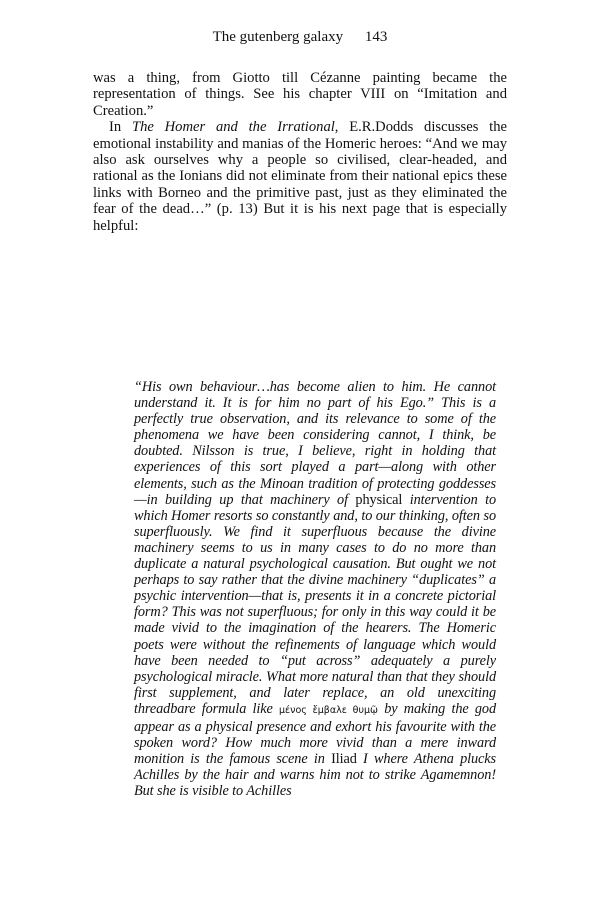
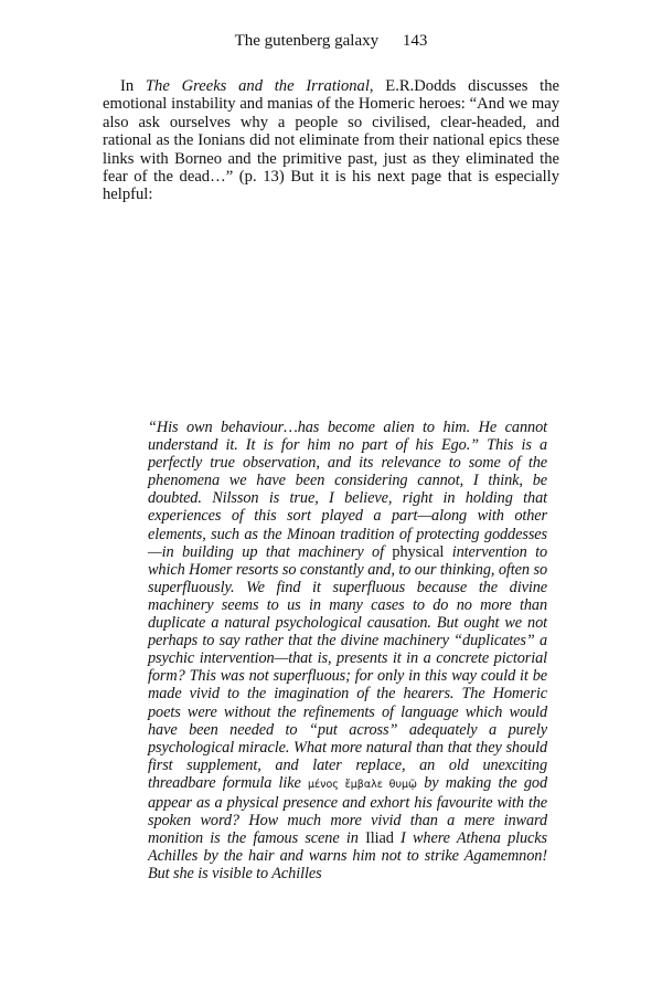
  The gutenberg galaxy 143
- was a thing, from Giotto till Cézanne painting became the representation of things. See his chapter VIII on “Imitation and Creation.”
- In The Homer and the Irrational, E.R.Dodds discusses the emotional instability and manias of the Homeric heroes: “And we may also ask ourselves why a people so civilised, clear-headed, and rational as the Ionians did not eliminate from their national epics these links with Borneo and the primitive past, just as they eliminated the fear of the dead…” (p. 13) But it is his next page that is especially helpful:
+ In The Greeks and the Irrational, E.R.Dodds discusses the emotional instability and manias of the Homeric heroes: “And we may also ask ourselves why a people so civilised, clear-headed, and rational as the Ionians did not eliminate from their national epics these links with Borneo and the primitive past, just as they eliminated the fear of the dead…” (p. 13) But it is his next page that is especially helpful:
  “His own behaviour…has become alien to him. He cannot understand it. It is for him no part of his Ego.” This is a perfectly true observation, and its relevance to some of the phenomena we have been considering cannot, I think, be doubted. Nilsson is true, I believe, right in holding that experiences of this sort played a part—along with other elements, such as the Minoan tradition of protecting goddesses—in building up that machinery of physical intervention to which Homer resorts so constantly and, to our thinking, often so superfluously. We find it superfluous because the divine machinery seems to us in many cases to do no more than duplicate a natural psychological causation. But ought we not perhaps to say rather that the divine machinery “duplicates” a psychic intervention—that is, presents it in a concrete pictorial form? This was not superfluous; for only in this way could it be made vivid to the imagination of the hearers. The Homeric poets were without the refinements of language which would have been needed to “put across” adequately a purely psychological miracle. What more natural than that they should first supplement, and later replace, an old unexciting threadbare formula like μένος ἔμβαλε θυμῷ by making the god appear as a physical presence and exhort his favourite with the spoken word? How much more vivid than a mere inward monition is the famous scene in Iliad I where Athena plucks Achilles by the hair and warns him not to strike Agamemnon! But she is visible to Achilles
